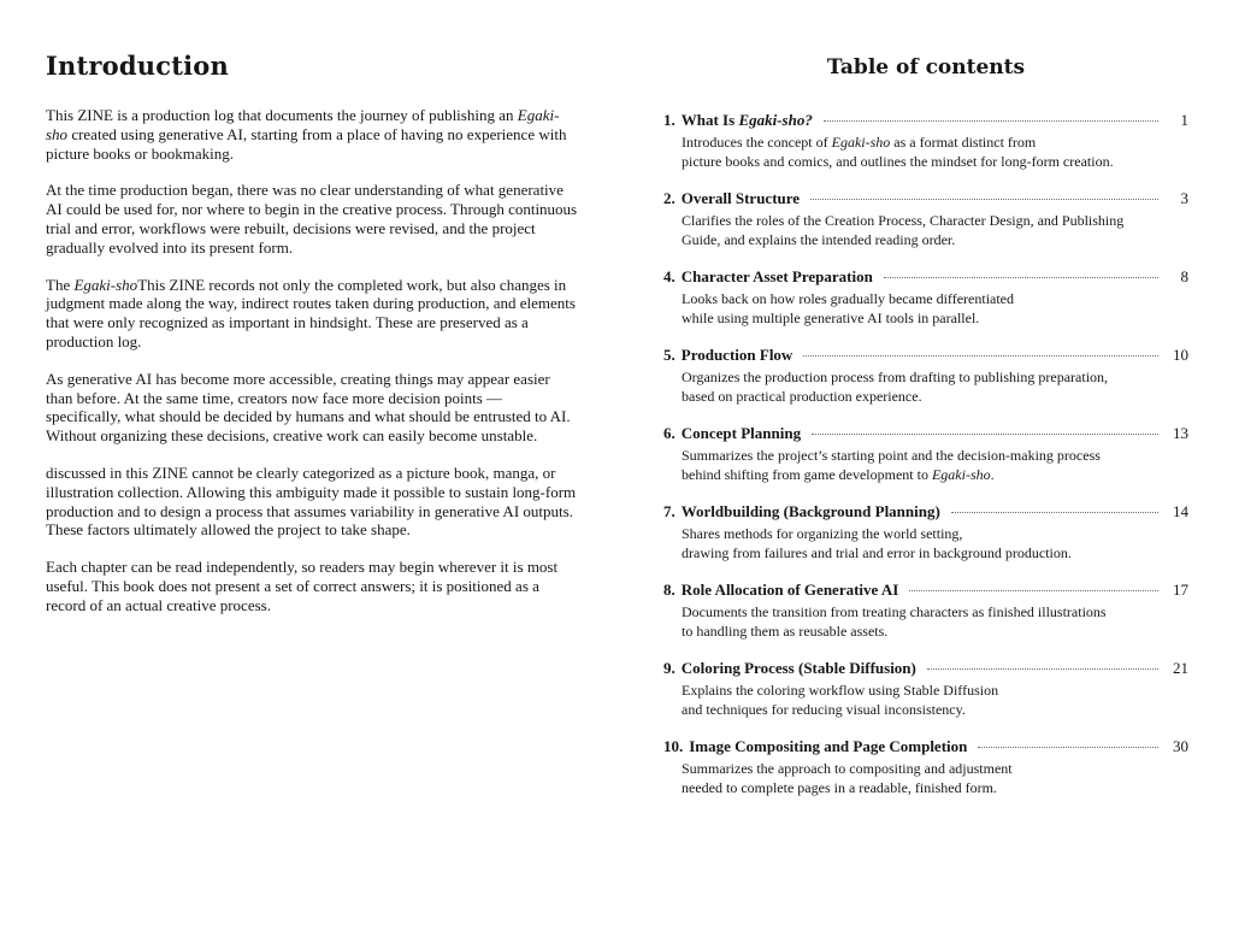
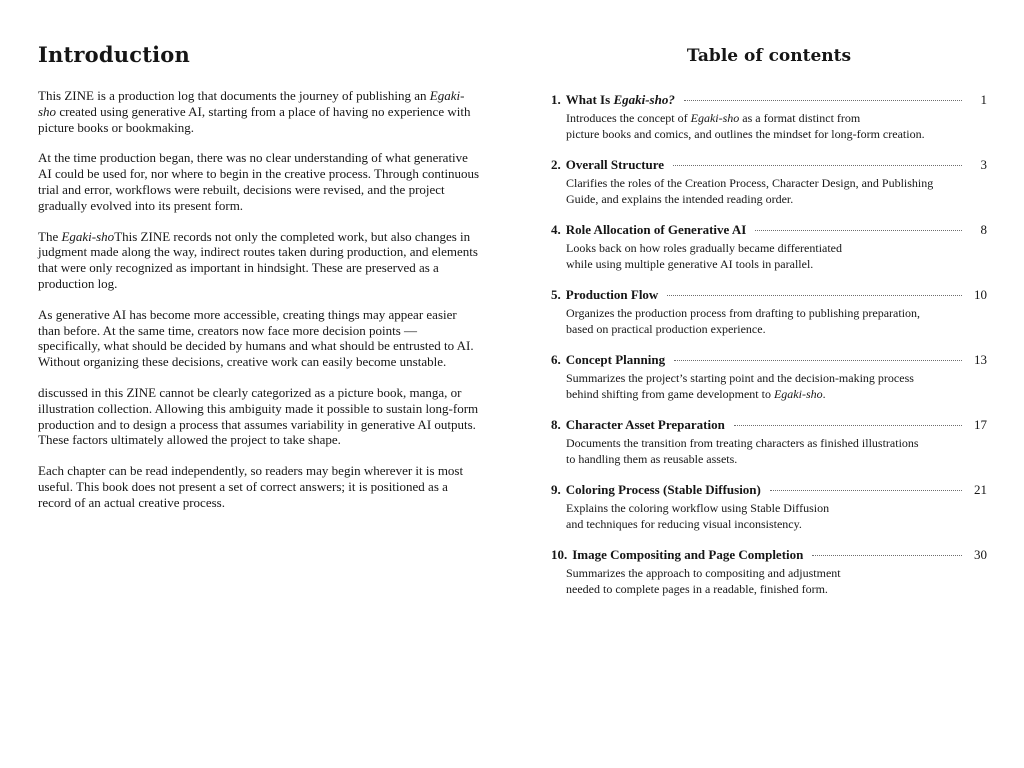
  Introduction
  This ZINE is a production log that documents the journey of publishing an Egaki-sho created using generative AI, starting from a place of having no experience with picture books or bookmaking.
  At the time production began, there was no clear understanding of what generative AI could be used for, nor where to begin in the creative process. Through continuous trial and error, workflows were rebuilt, decisions were revised, and the project gradually evolved into its present form.
  The Egaki-shoThis ZINE records not only the completed work, but also changes in judgment made along the way, indirect routes taken during production, and elements that were only recognized as important in hindsight. These are preserved as a production log.
  As generative AI has become more accessible, creating things may appear easier than before. At the same time, creators now face more decision points — specifically, what should be decided by humans and what should be entrusted to AI. Without organizing these decisions, creative work can easily become unstable.
  discussed in this ZINE cannot be clearly categorized as a picture book, manga, or illustration collection. Allowing this ambiguity made it possible to sustain long-form production and to design a process that assumes variability in generative AI outputs. These factors ultimately allowed the project to take shape.
  Each chapter can be read independently, so readers may begin wherever it is most useful. This book does not present a set of correct answers; it is positioned as a record of an actual creative process.
  Table of contents
  1.
  What Is Egaki-sho?
  1
  Introduces the concept of Egaki-sho as a format distinct from
  picture books and comics, and outlines the mindset for long-form creation.
  2.
  Overall Structure
  3
  Clarifies the roles of the Creation Process, Character Design, and Publishing
  Guide, and explains the intended reading order.
  4.
- Character Asset Preparation
+ Role Allocation of Generative AI
  8
  Looks back on how roles gradually became differentiated
  while using multiple generative AI tools in parallel.
  5.
  Production Flow
  10
  Organizes the production process from drafting to publishing preparation,
  based on practical production experience.
  6.
  Concept Planning
  13
  Summarizes the project’s starting point and the decision-making process
  behind shifting from game development to Egaki-sho.
- 7.
- Worldbuilding (Background Planning)
- 14
- Shares methods for organizing the world setting,
- drawing from failures and trial and error in background production.
  8.
- Role Allocation of Generative AI
+ Character Asset Preparation
  17
  Documents the transition from treating characters as finished illustrations
  to handling them as reusable assets.
  9.
  Coloring Process (Stable Diffusion)
  21
  Explains the coloring workflow using Stable Diffusion
  and techniques for reducing visual inconsistency.
  10.
  Image Compositing and Page Completion
  30
  Summarizes the approach to compositing and adjustment
  needed to complete pages in a readable, finished form.
